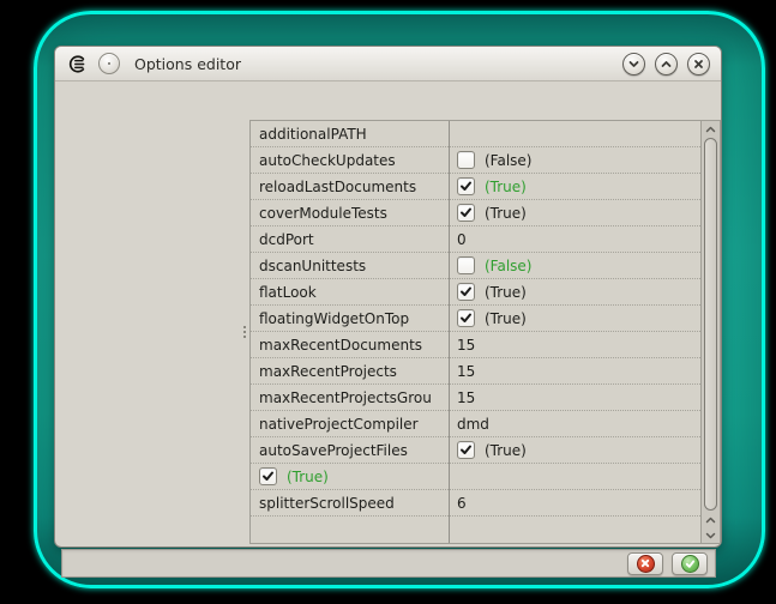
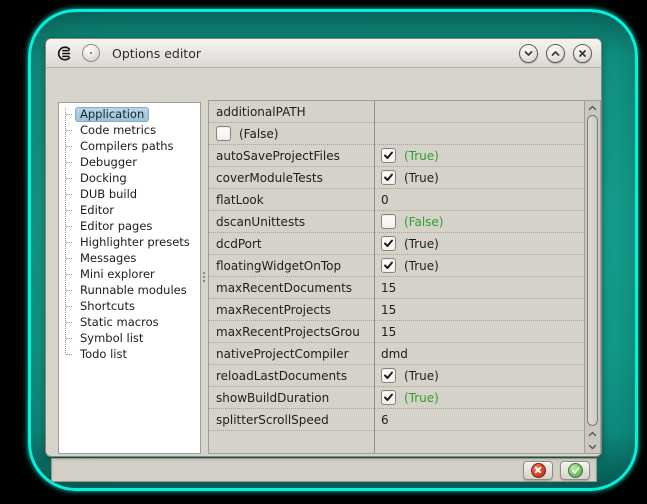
  Options editor
+ Application
+ Code metrics
+ Compilers paths
+ Debugger
+ Docking
+ DUB build
+ Editor
+ Editor pages
+ Highlighter presets
+ Messages
+ Mini explorer
+ Runnable modules
+ Shortcuts
+ Static macros
+ Symbol list
+ Todo list
  additionalPATH
- autoCheckUpdates
  (False)
- reloadLastDocuments
+ autoSaveProjectFiles
  (True)
  coverModuleTests
  (True)
- dcdPort
+ flatLook
  0
  dscanUnittests
  (False)
- flatLook
+ dcdPort
  (True)
  floatingWidgetOnTop
  (True)
  maxRecentDocuments
  15
  maxRecentProjects
  15
  maxRecentProjectsGrou
  15
  nativeProjectCompiler
  dmd
- autoSaveProjectFiles
+ reloadLastDocuments
  (True)
+ showBuildDuration
  (True)
  splitterScrollSpeed
  6
